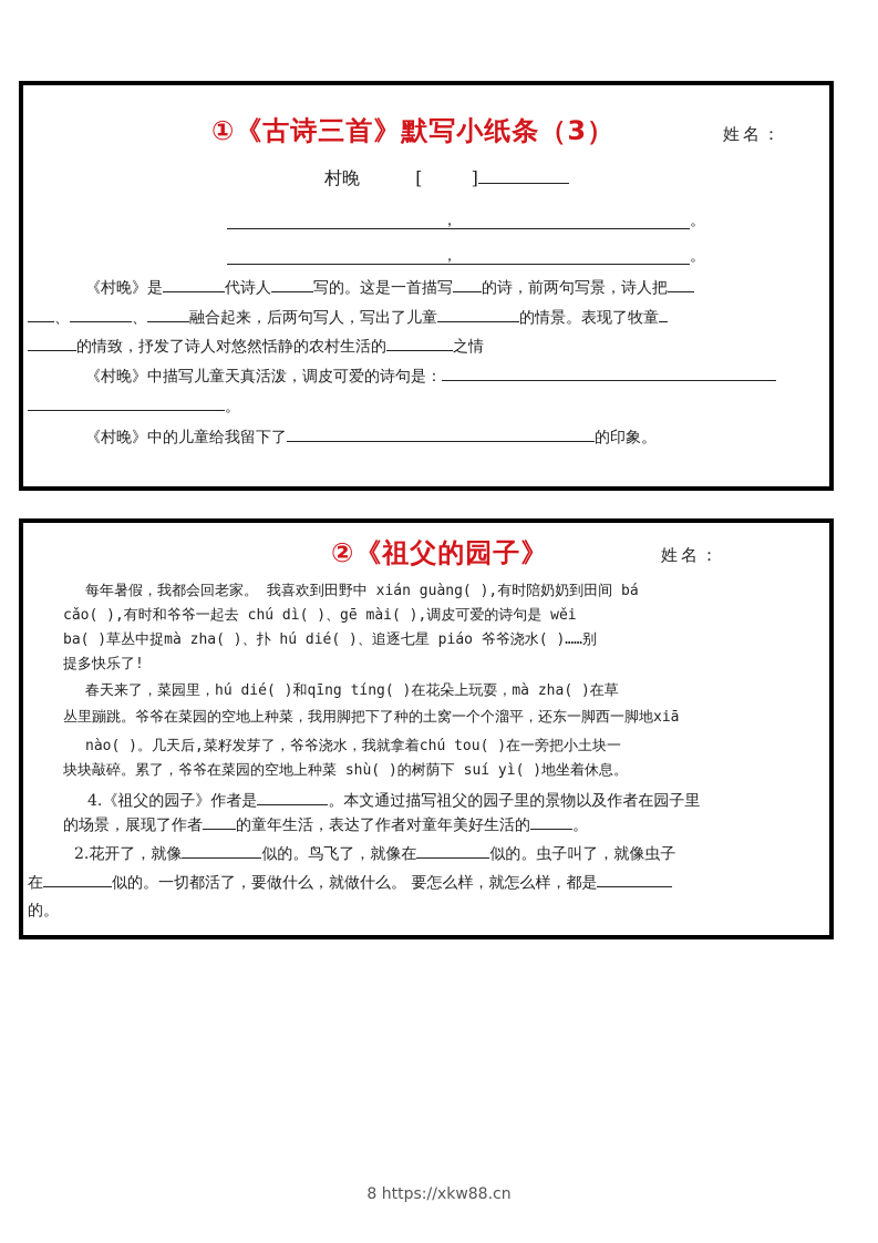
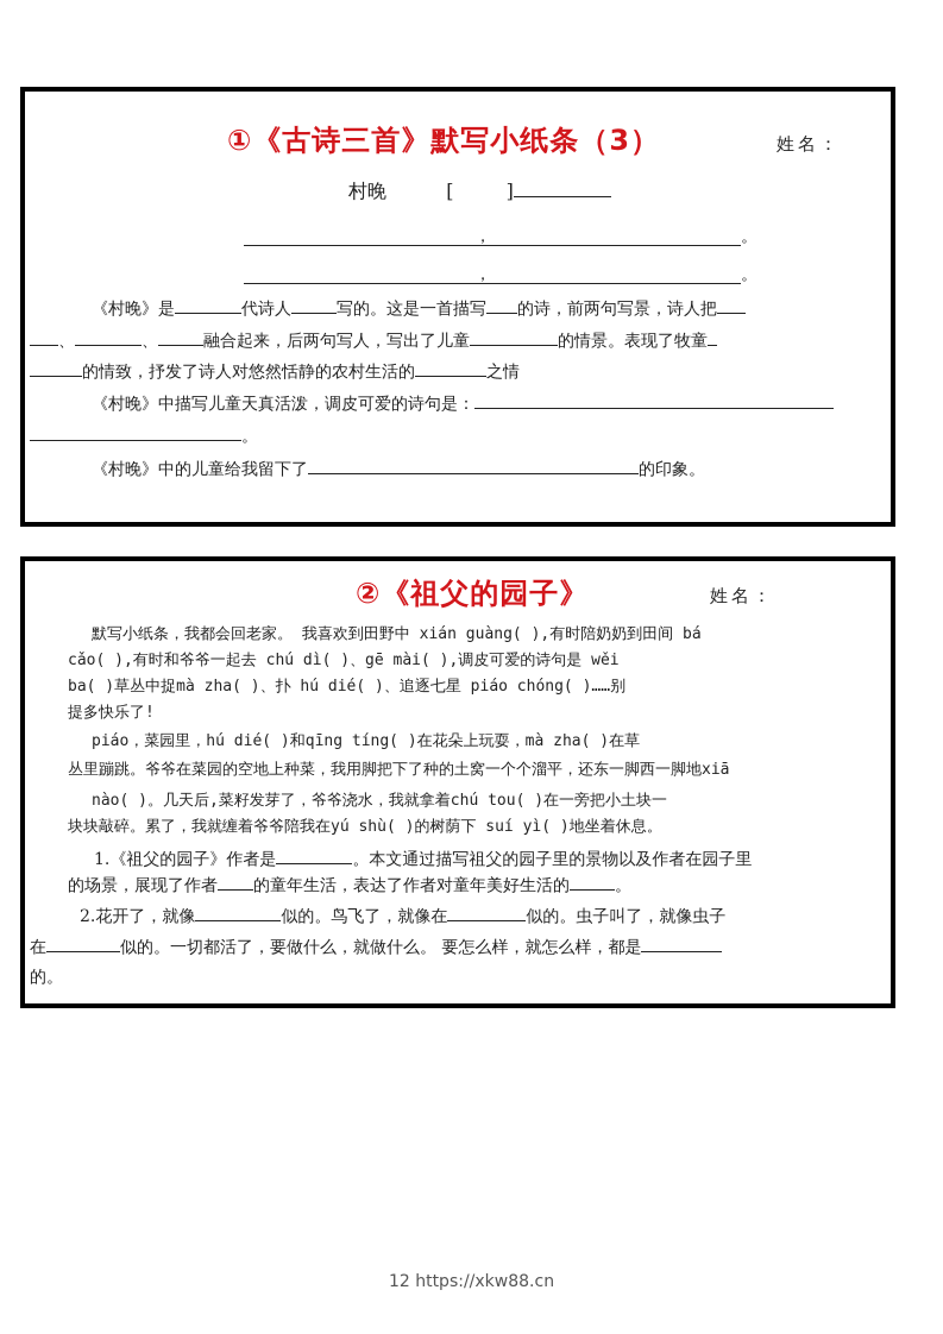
  ①《古诗三首》默写小纸条（3）
  姓名：
  村晚 [ ]
  ，
  。
  ，
  。
  《村晚》是 代诗人 写的。这是一首描写 的诗，前两句写景，诗人把
  、 、 融合起来，后两句写人，写出了儿童 的情景。表现了牧童
  的情致，抒发了诗人对悠然恬静的农村生活的 之情
  《村晚》中描写儿童天真活泼，调皮可爱的诗句是：
  。
  《村晚》中的儿童给我留下了 的印象。
  ②《祖父的园子》
  姓名：
- 每年暑假，我都会回老家。 我喜欢到田野中 xián guàng( ),有时陪奶奶到田间 bá
+ 默写小纸条，我都会回老家。 我喜欢到田野中 xián guàng( ),有时陪奶奶到田间 bá
  cǎo( ),有时和爷爷一起去 chú dì( )、gē mài( ),调皮可爱的诗句是 wěi
- ba( )草丛中捉mà zha( )、扑 hú dié( )、追逐七星 piáo 爷爷浇水( )……别
+ ba( )草丛中捉mà zha( )、扑 hú dié( )、追逐七星 piáo chóng( )……别
  提多快乐了!
- 春天来了，菜园里，hú dié( )和qīng tíng( )在花朵上玩耍，mà zha( )在草
+ piáo，菜园里，hú dié( )和qīng tíng( )在花朵上玩耍，mà zha( )在草
  丛里蹦跳。爷爷在菜园的空地上种菜，我用脚把下了种的土窝一个个溜平，还东一脚西一脚地xiā
  nào( )。几天后,菜籽发芽了，爷爷浇水，我就拿着chú tou( )在一旁把小土块一
- 块块敲碎。累了，爷爷在菜园的空地上种菜 shù( )的树荫下 suí yì( )地坐着休息。
+ 块块敲碎。累了，我就缠着爷爷陪我在yú shù( )的树荫下 suí yì( )地坐着休息。
- 4.《祖父的园子》作者是 。本文通过描写祖父的园子里的景物以及作者在园子里
+ 1.《祖父的园子》作者是 。本文通过描写祖父的园子里的景物以及作者在园子里
  的场景，展现了作者 的童年生活，表达了作者对童年美好生活的 。
  2.花开了，就像 似的。鸟飞了，就像在 似的。虫子叫了，就像虫子
  在 似的。一切都活了，要做什么，就做什么。 要怎么样，就怎么样，都是
  的。
- 8 https://xkw88.cn
+ 12 https://xkw88.cn
